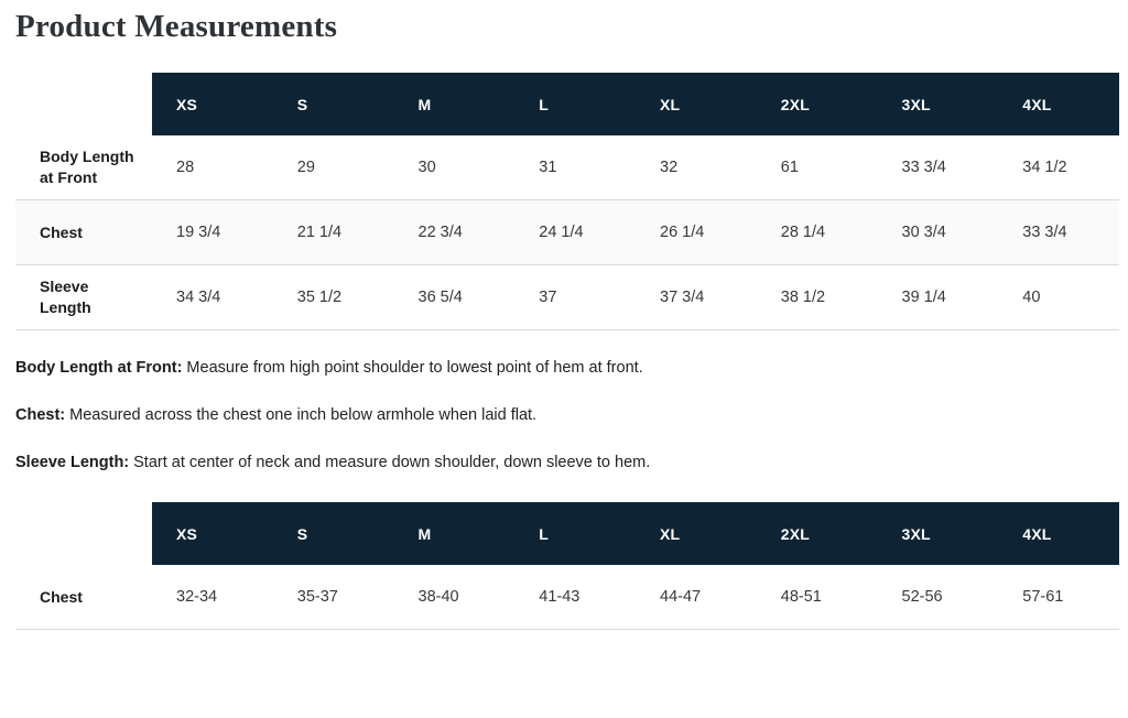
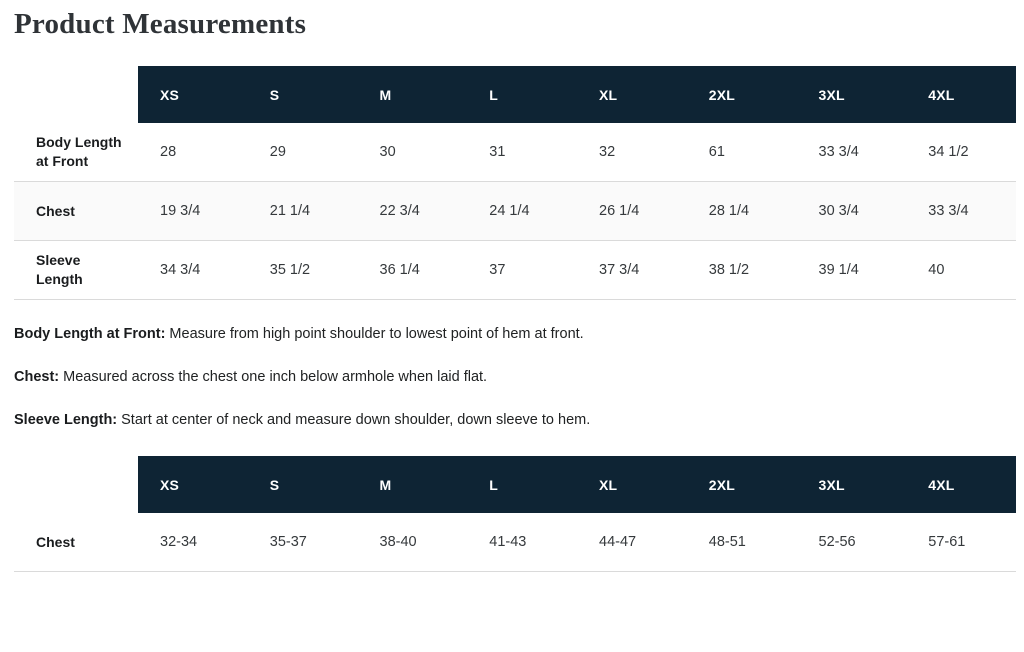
  Product Measurements
  	XS	S	M	L	XL	2XL	3XL	4XL
  Body Length at Front	28	29	30	31	32	61	33 3/4	34 1/2
  Chest	19 3/4	21 1/4	22 3/4	24 1/4	26 1/4	28 1/4	30 3/4	33 3/4
- Sleeve Length	34 3/4	35 1/2	36 5/4	37	37 3/4	38 1/2	39 1/4	40
+ Sleeve Length	34 3/4	35 1/2	36 1/4	37	37 3/4	38 1/2	39 1/4	40
  Body Length at Front: Measure from high point shoulder to lowest point of hem at front.
  Chest: Measured across the chest one inch below armhole when laid flat.
  Sleeve Length: Start at center of neck and measure down shoulder, down sleeve to hem.
  	XS	S	M	L	XL	2XL	3XL	4XL
  Chest	32-34	35-37	38-40	41-43	44-47	48-51	52-56	57-61
